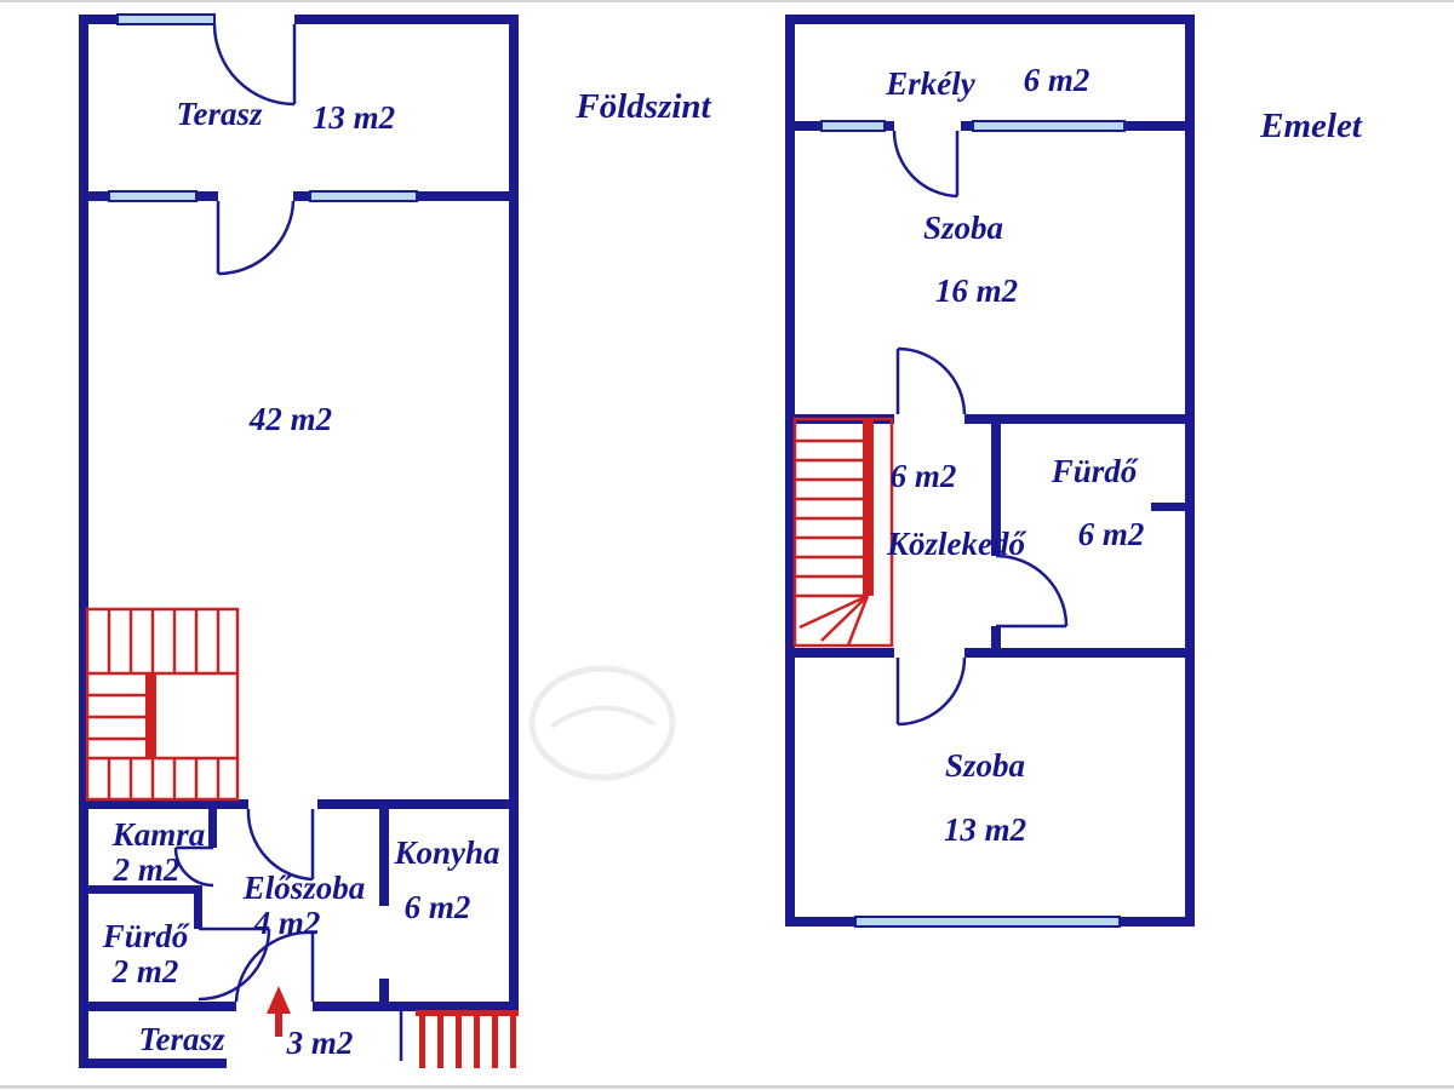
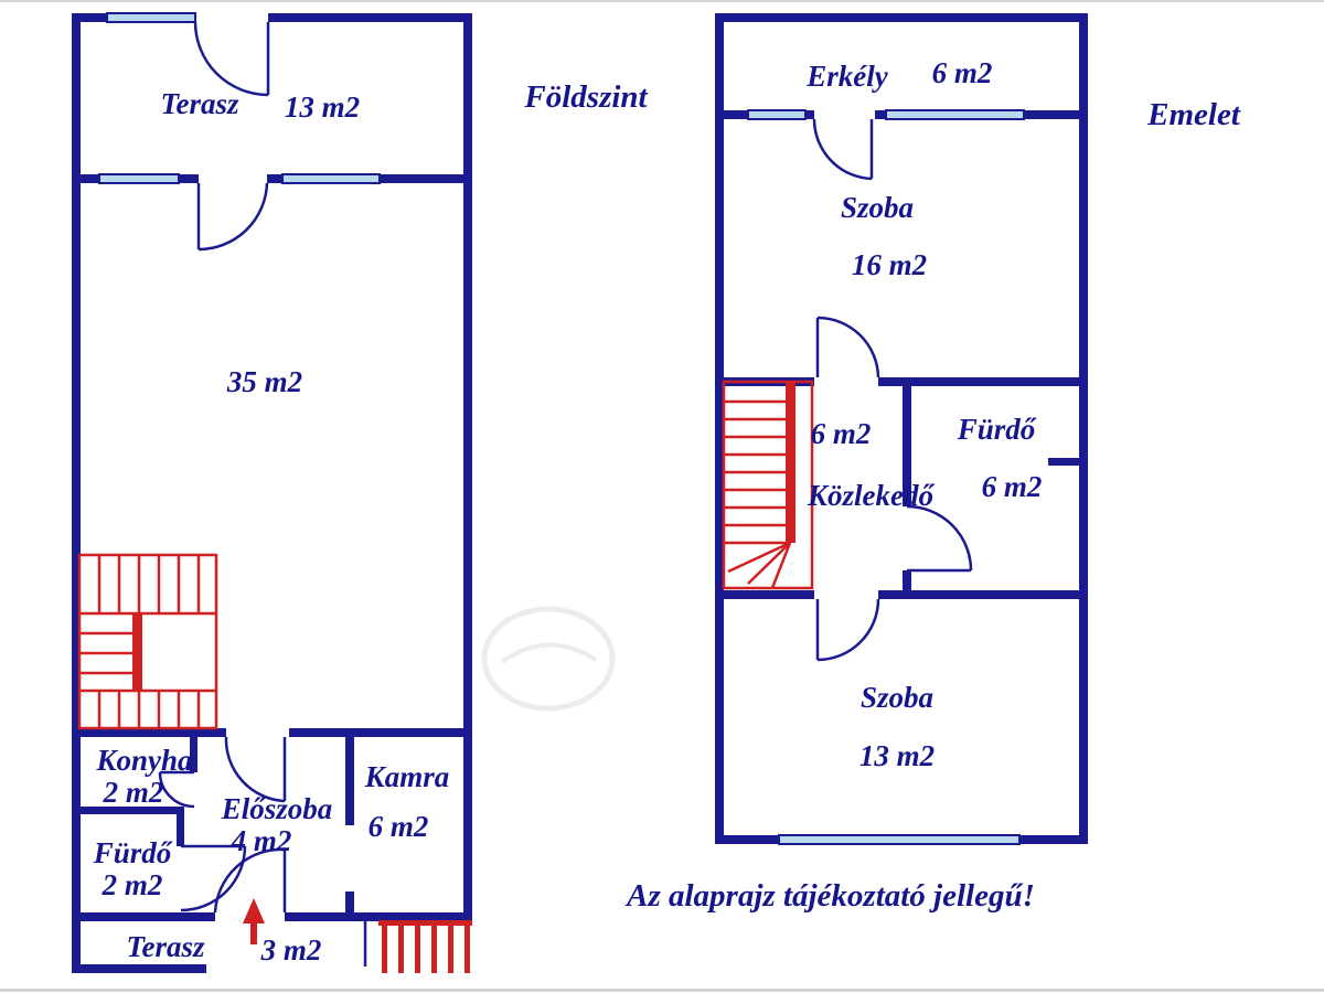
  Terasz
  13 m2
- 42 m2
+ 35 m2
- Kamra
+ Konyha
  2 m2
  Előszoba
  4 m2
- Konyha
+ Kamra
  6 m2
  Fürdő
  2 m2
  Terasz
  3 m2
  Erkély
  6 m2
  Szoba
  16 m2
  6 m2
  Közlekedő
  Fürdő
  6 m2
  Szoba
  13 m2
  Földszint
  Emelet
+ Az alaprajz tájékoztató jellegű!
